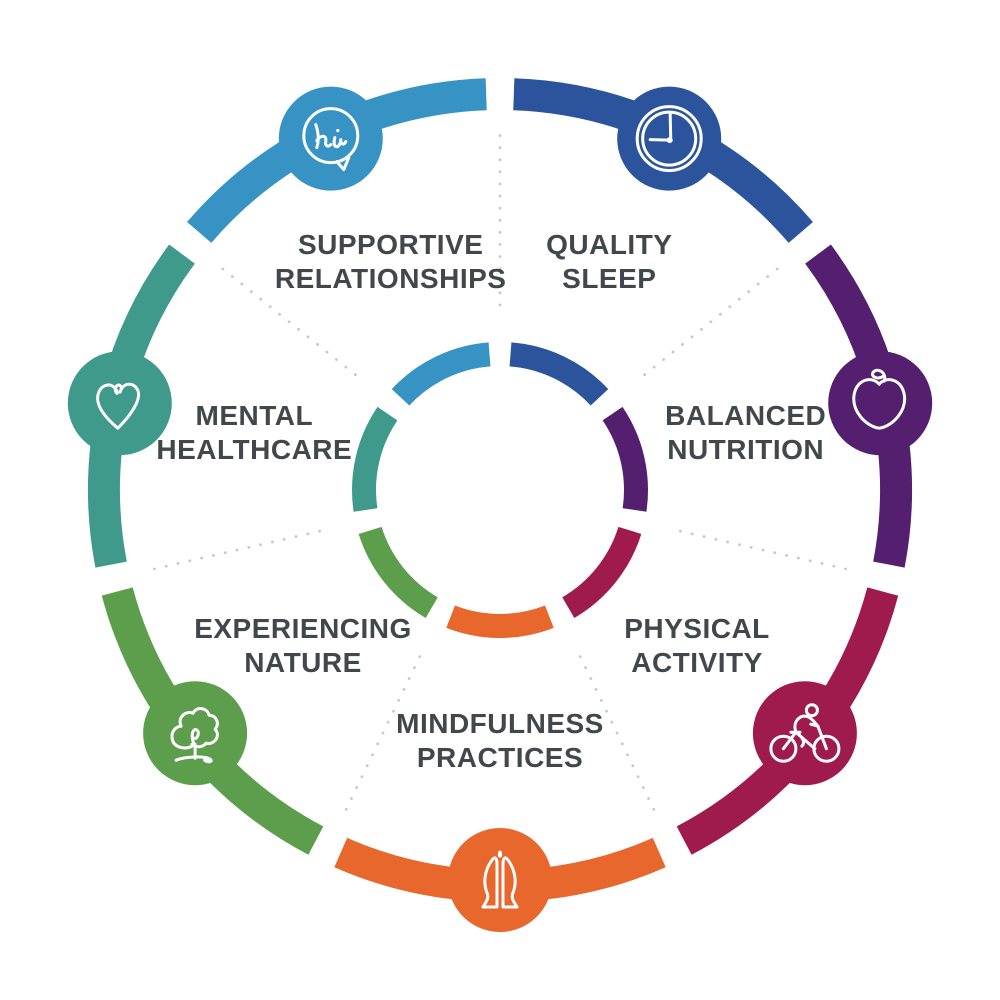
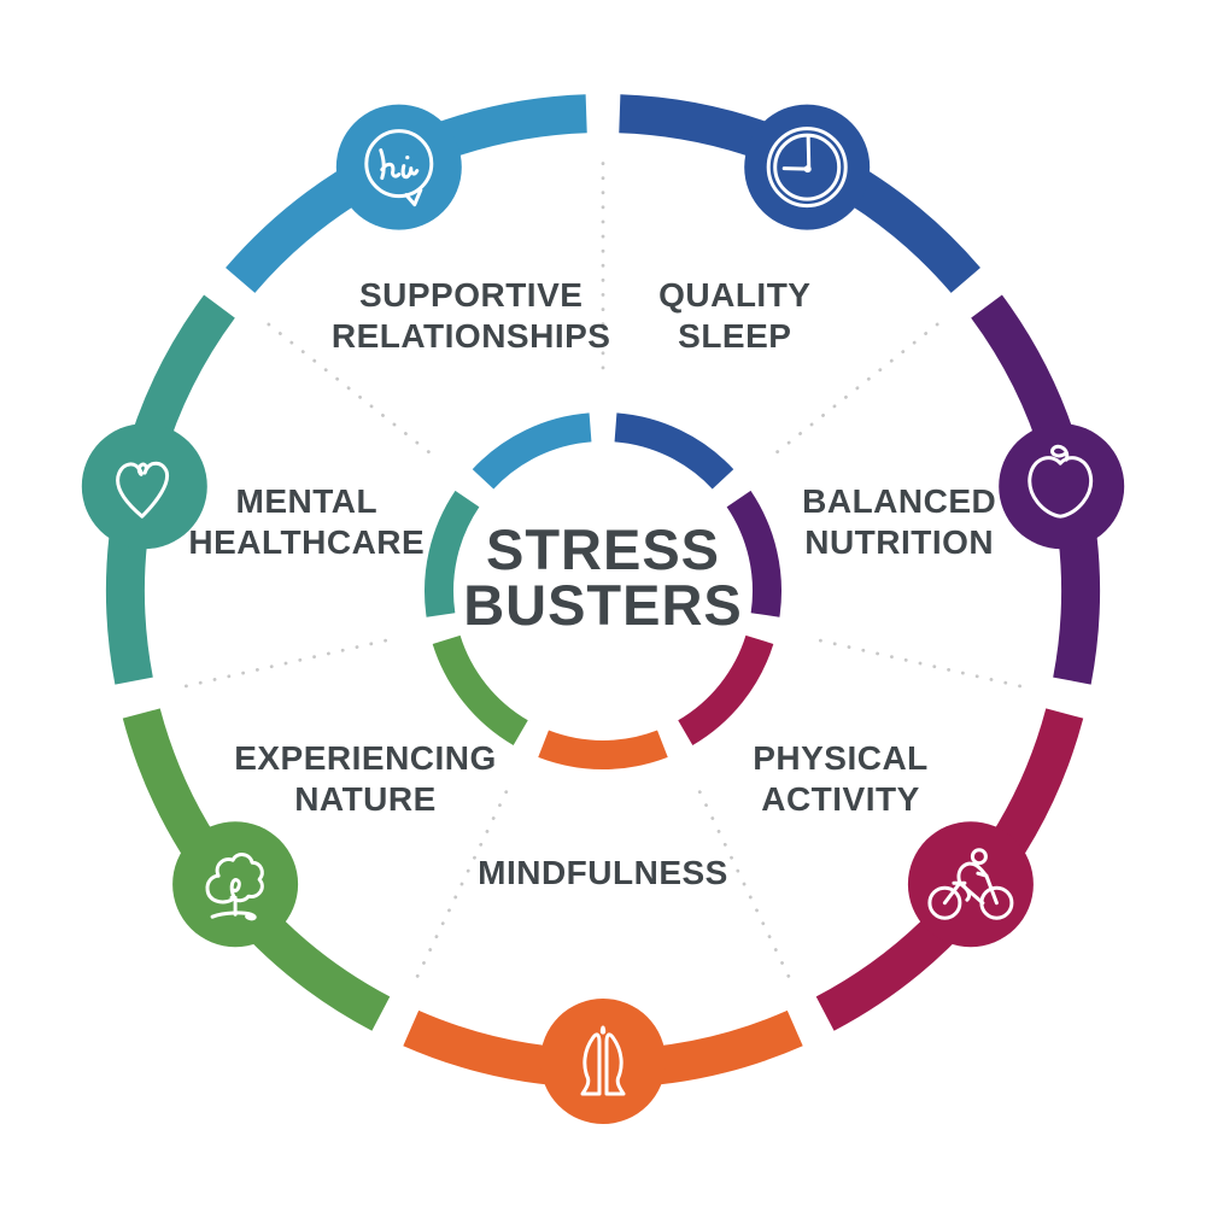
  QUALITY
  SLEEP
  BALANCED
  NUTRITION
  PHYSICAL
  ACTIVITY
  MINDFULNESS
- PRACTICES
  EXPERIENCING
  NATURE
  MENTAL
  HEALTHCARE
  SUPPORTIVE
  RELATIONSHIPS
+ STRESS
+ BUSTERS
